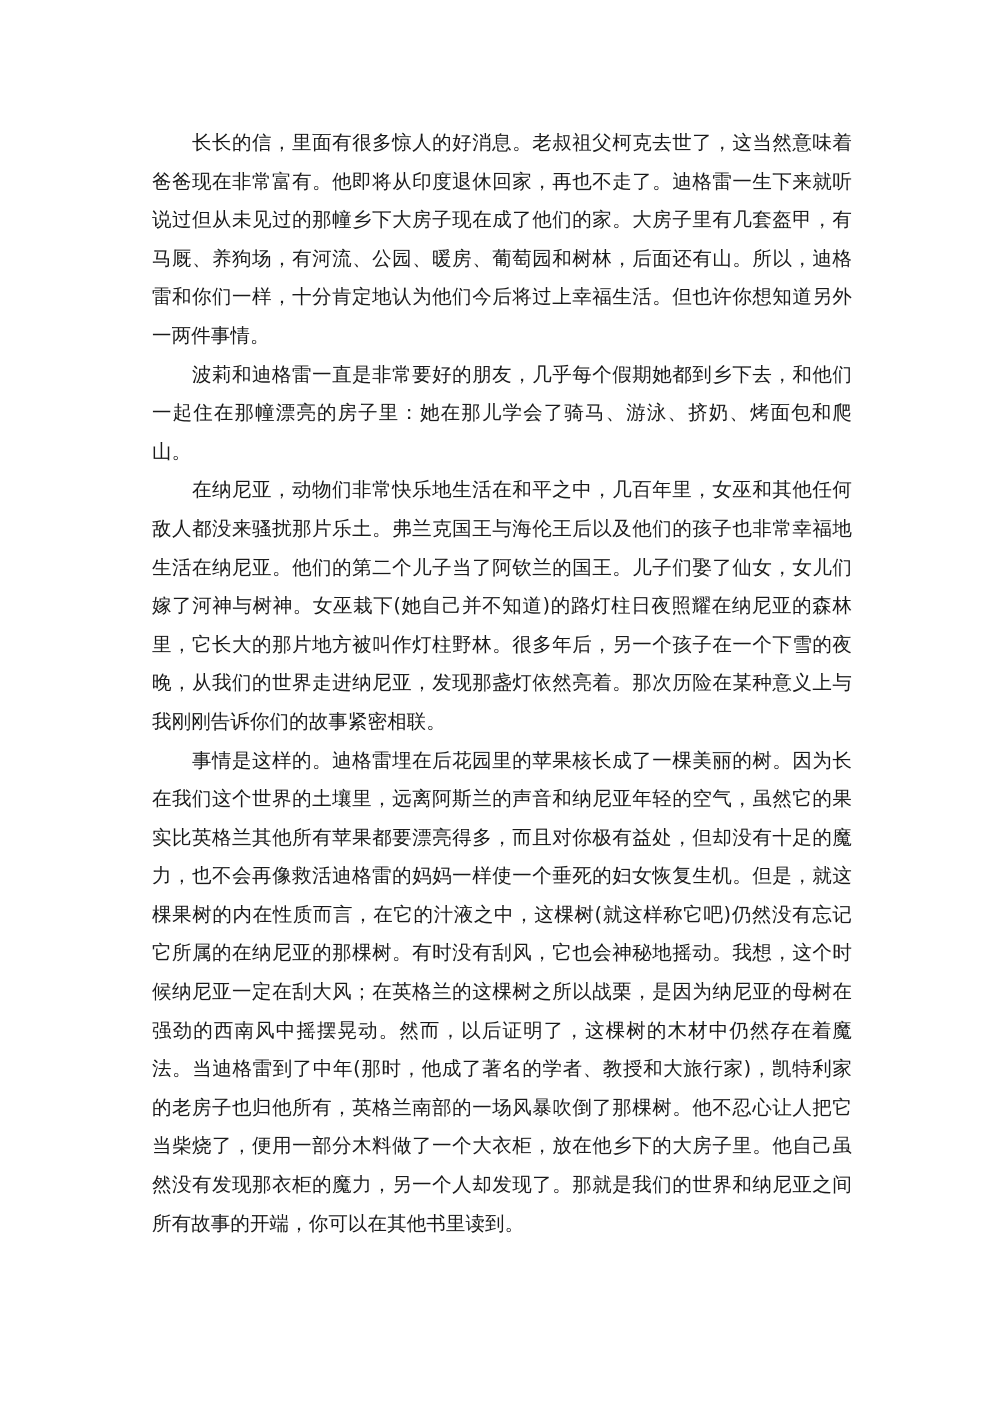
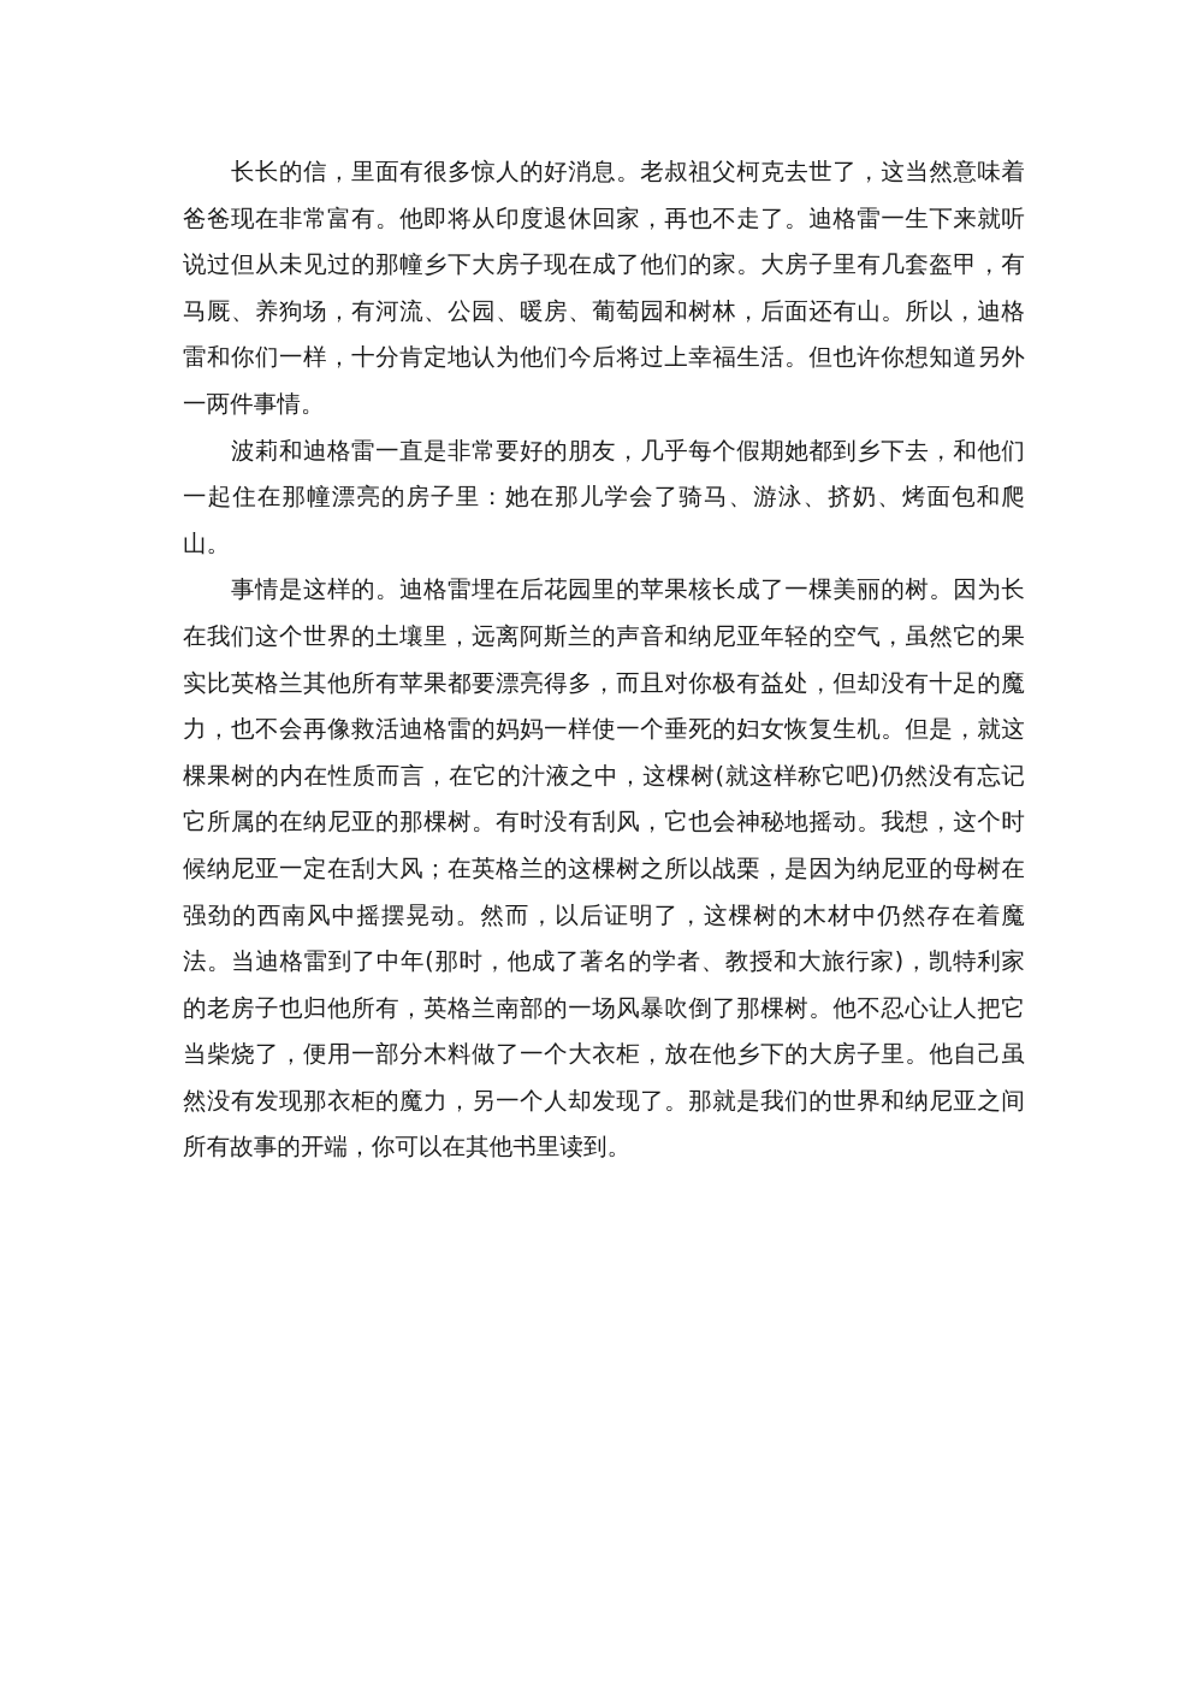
  长长的信，里面有很多惊人的好消息。老叔祖父柯克去世了，这当然意味着爸爸现在非常富有。他即将从印度退休回家，再也不走了。迪格雷一生下来就听说过但从未见过的那幢乡下大房子现在成了他们的家。大房子里有几套盔甲，有马厩、养狗场，有河流、公园、暖房、葡萄园和树林，后面还有山。所以，迪格雷和你们一样，十分肯定地认为他们今后将过上幸福生活。但也许你想知道另外一两件事情。
  波莉和迪格雷一直是非常要好的朋友，几乎每个假期她都到乡下去，和他们一起住在那幢漂亮的房子里：她在那儿学会了骑马、游泳、挤奶、烤面包和爬山。
- 在纳尼亚，动物们非常快乐地生活在和平之中，几百年里，女巫和其他任何敌人都没来骚扰那片乐土。弗兰克国王与海伦王后以及他们的孩子也非常幸福地生活在纳尼亚。他们的第二个儿子当了阿钦兰的国王。儿子们娶了仙女，女儿们嫁了河神与树神。女巫栽下(她自己并不知道)的路灯柱日夜照耀在纳尼亚的森林里，它长大的那片地方被叫作灯柱野林。很多年后，另一个孩子在一个下雪的夜晚，从我们的世界走进纳尼亚，发现那盏灯依然亮着。那次历险在某种意义上与我刚刚告诉你们的故事紧密相联。
  事情是这样的。迪格雷埋在后花园里的苹果核长成了一棵美丽的树。因为长在我们这个世界的土壤里，远离阿斯兰的声音和纳尼亚年轻的空气，虽然它的果实比英格兰其他所有苹果都要漂亮得多，而且对你极有益处，但却没有十足的魔力，也不会再像救活迪格雷的妈妈一样使一个垂死的妇女恢复生机。但是，就这棵果树的内在性质而言，在它的汁液之中，这棵树(就这样称它吧)仍然没有忘记它所属的在纳尼亚的那棵树。有时没有刮风，它也会神秘地摇动。我想，这个时候纳尼亚一定在刮大风；在英格兰的这棵树之所以战栗，是因为纳尼亚的母树在强劲的西南风中摇摆晃动。然而，以后证明了，这棵树的木材中仍然存在着魔法。当迪格雷到了中年(那时，他成了著名的学者、教授和大旅行家)，凯特利家的老房子也归他所有，英格兰南部的一场风暴吹倒了那棵树。他不忍心让人把它当柴烧了，便用一部分木料做了一个大衣柜，放在他乡下的大房子里。他自己虽然没有发现那衣柜的魔力，另一个人却发现了。那就是我们的世界和纳尼亚之间所有故事的开端，你可以在其他书里读到。
